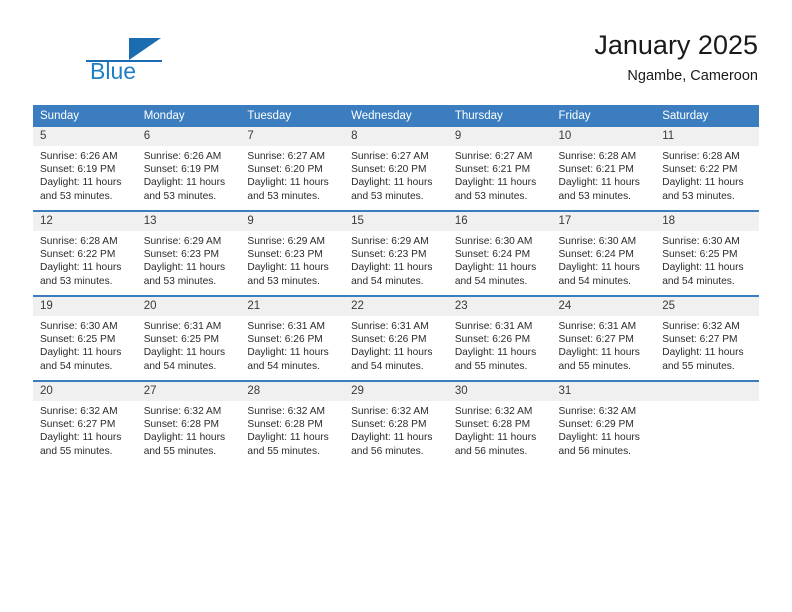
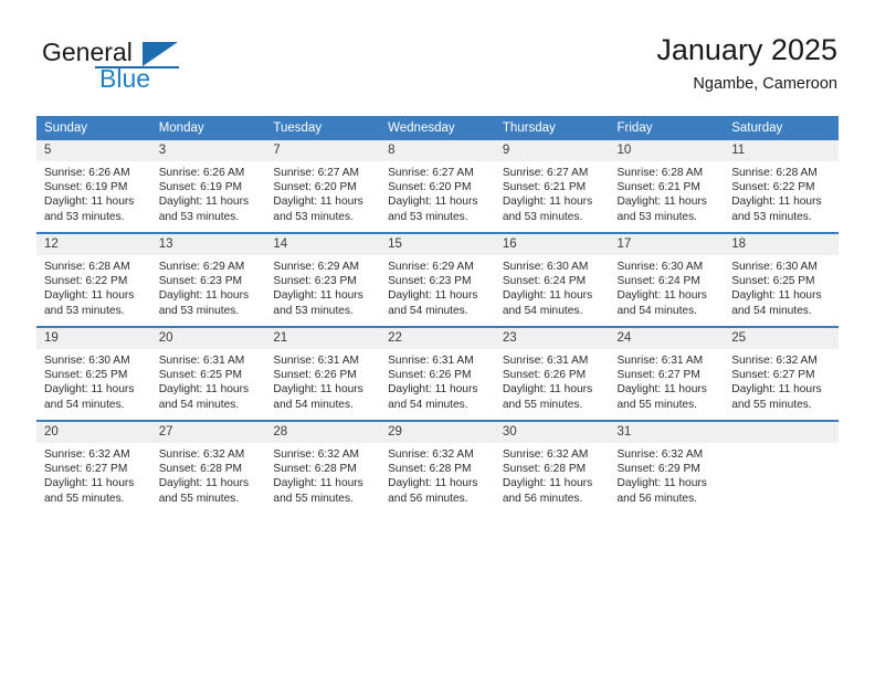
+ General
  Blue
  January 2025
  Ngambe, Cameroon
  Sunday	Monday	Tuesday	Wednesday	Thursday	Friday	Saturday
- 5Sunrise: 6:26 AMSunset: 6:19 PMDaylight: 11 hours and 53 minutes.	6Sunrise: 6:26 AMSunset: 6:19 PMDaylight: 11 hours and 53 minutes.	7Sunrise: 6:27 AMSunset: 6:20 PMDaylight: 11 hours and 53 minutes.	8Sunrise: 6:27 AMSunset: 6:20 PMDaylight: 11 hours and 53 minutes.	9Sunrise: 6:27 AMSunset: 6:21 PMDaylight: 11 hours and 53 minutes.	10Sunrise: 6:28 AMSunset: 6:21 PMDaylight: 11 hours and 53 minutes.	11Sunrise: 6:28 AMSunset: 6:22 PMDaylight: 11 hours and 53 minutes.
+ 5Sunrise: 6:26 AMSunset: 6:19 PMDaylight: 11 hours and 53 minutes.	3Sunrise: 6:26 AMSunset: 6:19 PMDaylight: 11 hours and 53 minutes.	7Sunrise: 6:27 AMSunset: 6:20 PMDaylight: 11 hours and 53 minutes.	8Sunrise: 6:27 AMSunset: 6:20 PMDaylight: 11 hours and 53 minutes.	9Sunrise: 6:27 AMSunset: 6:21 PMDaylight: 11 hours and 53 minutes.	10Sunrise: 6:28 AMSunset: 6:21 PMDaylight: 11 hours and 53 minutes.	11Sunrise: 6:28 AMSunset: 6:22 PMDaylight: 11 hours and 53 minutes.
- 12Sunrise: 6:28 AMSunset: 6:22 PMDaylight: 11 hours and 53 minutes.	13Sunrise: 6:29 AMSunset: 6:23 PMDaylight: 11 hours and 53 minutes.	9Sunrise: 6:29 AMSunset: 6:23 PMDaylight: 11 hours and 53 minutes.	15Sunrise: 6:29 AMSunset: 6:23 PMDaylight: 11 hours and 54 minutes.	16Sunrise: 6:30 AMSunset: 6:24 PMDaylight: 11 hours and 54 minutes.	17Sunrise: 6:30 AMSunset: 6:24 PMDaylight: 11 hours and 54 minutes.	18Sunrise: 6:30 AMSunset: 6:25 PMDaylight: 11 hours and 54 minutes.
+ 12Sunrise: 6:28 AMSunset: 6:22 PMDaylight: 11 hours and 53 minutes.	13Sunrise: 6:29 AMSunset: 6:23 PMDaylight: 11 hours and 53 minutes.	14Sunrise: 6:29 AMSunset: 6:23 PMDaylight: 11 hours and 53 minutes.	15Sunrise: 6:29 AMSunset: 6:23 PMDaylight: 11 hours and 54 minutes.	16Sunrise: 6:30 AMSunset: 6:24 PMDaylight: 11 hours and 54 minutes.	17Sunrise: 6:30 AMSunset: 6:24 PMDaylight: 11 hours and 54 minutes.	18Sunrise: 6:30 AMSunset: 6:25 PMDaylight: 11 hours and 54 minutes.
  19Sunrise: 6:30 AMSunset: 6:25 PMDaylight: 11 hours and 54 minutes.	20Sunrise: 6:31 AMSunset: 6:25 PMDaylight: 11 hours and 54 minutes.	21Sunrise: 6:31 AMSunset: 6:26 PMDaylight: 11 hours and 54 minutes.	22Sunrise: 6:31 AMSunset: 6:26 PMDaylight: 11 hours and 54 minutes.	23Sunrise: 6:31 AMSunset: 6:26 PMDaylight: 11 hours and 55 minutes.	24Sunrise: 6:31 AMSunset: 6:27 PMDaylight: 11 hours and 55 minutes.	25Sunrise: 6:32 AMSunset: 6:27 PMDaylight: 11 hours and 55 minutes.
  20Sunrise: 6:32 AMSunset: 6:27 PMDaylight: 11 hours and 55 minutes.	27Sunrise: 6:32 AMSunset: 6:28 PMDaylight: 11 hours and 55 minutes.	28Sunrise: 6:32 AMSunset: 6:28 PMDaylight: 11 hours and 55 minutes.	29Sunrise: 6:32 AMSunset: 6:28 PMDaylight: 11 hours and 56 minutes.	30Sunrise: 6:32 AMSunset: 6:28 PMDaylight: 11 hours and 56 minutes.	31Sunrise: 6:32 AMSunset: 6:29 PMDaylight: 11 hours and 56 minutes.
